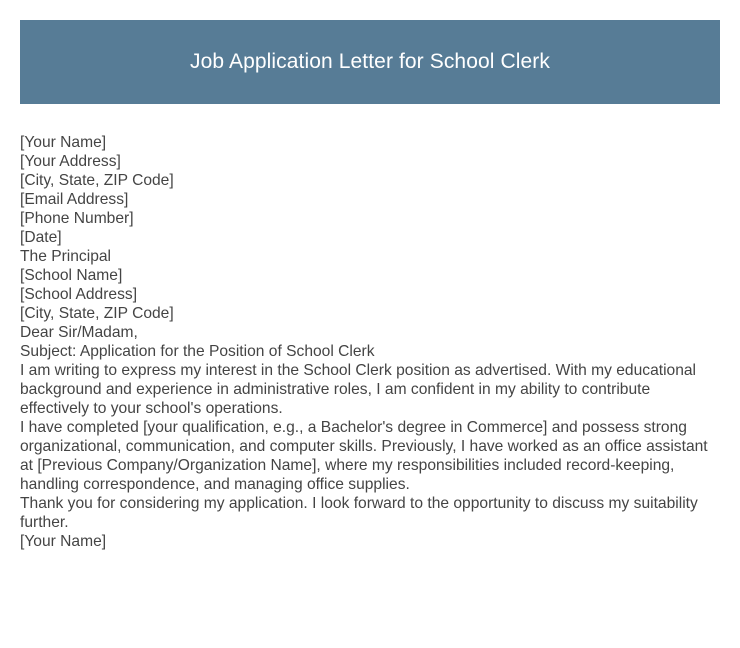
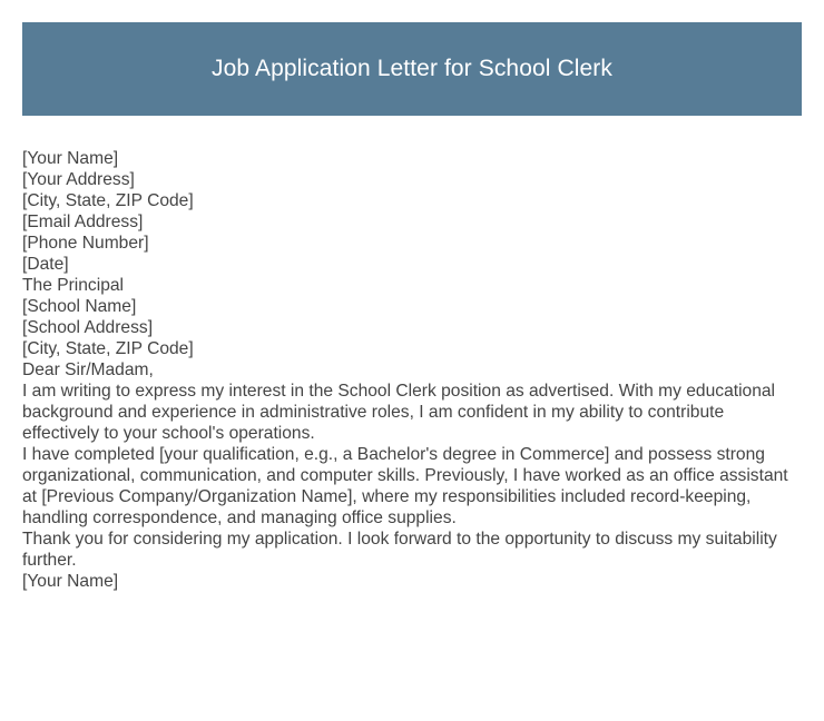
  Job Application Letter for School Clerk
  [Your Name]
  [Your Address]
  [City, State, ZIP Code]
  [Email Address]
  [Phone Number]
  [Date]
  The Principal
  [School Name]
  [School Address]
  [City, State, ZIP Code]
  Dear Sir/Madam,
- Subject: Application for the Position of School Clerk
  I am writing to express my interest in the School Clerk position as advertised. With my educational background and experience in administrative roles, I am confident in my ability to contribute effectively to your school's operations.
  I have completed [your qualification, e.g., a Bachelor's degree in Commerce] and possess strong organizational, communication, and computer skills. Previously, I have worked as an office assistant at [Previous Company/Organization Name], where my responsibilities included record-keeping, handling correspondence, and managing office supplies.
  Thank you for considering my application. I look forward to the opportunity to discuss my suitability further.
  [Your Name]
